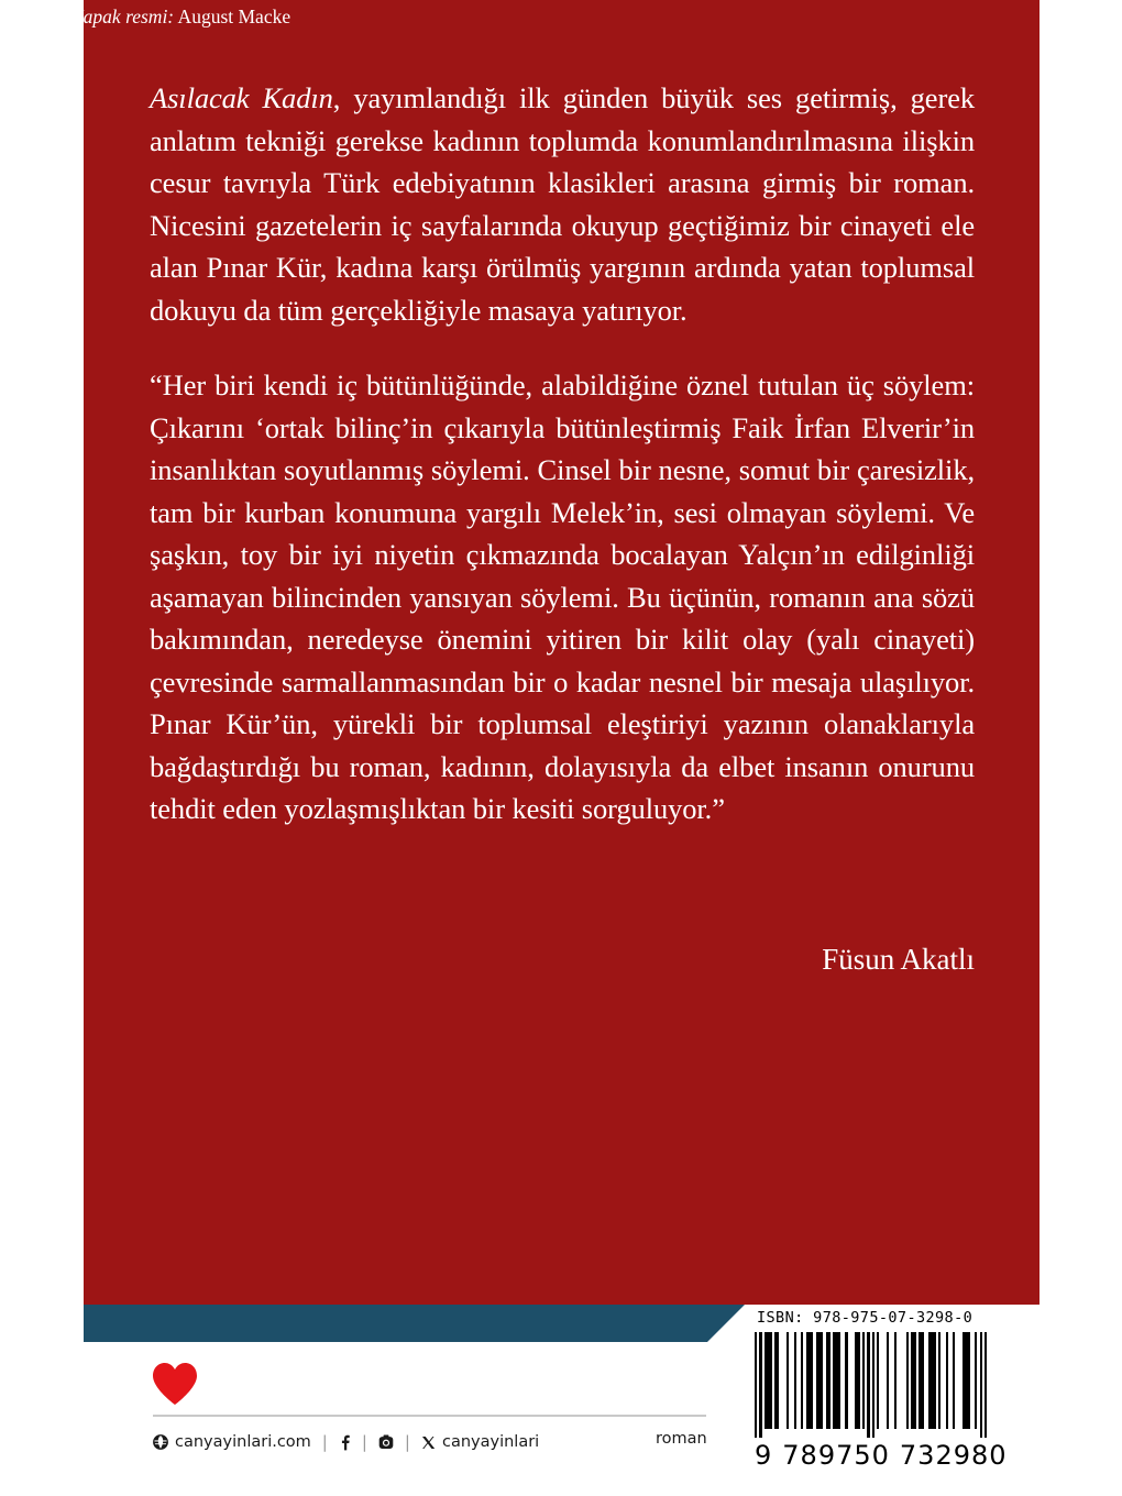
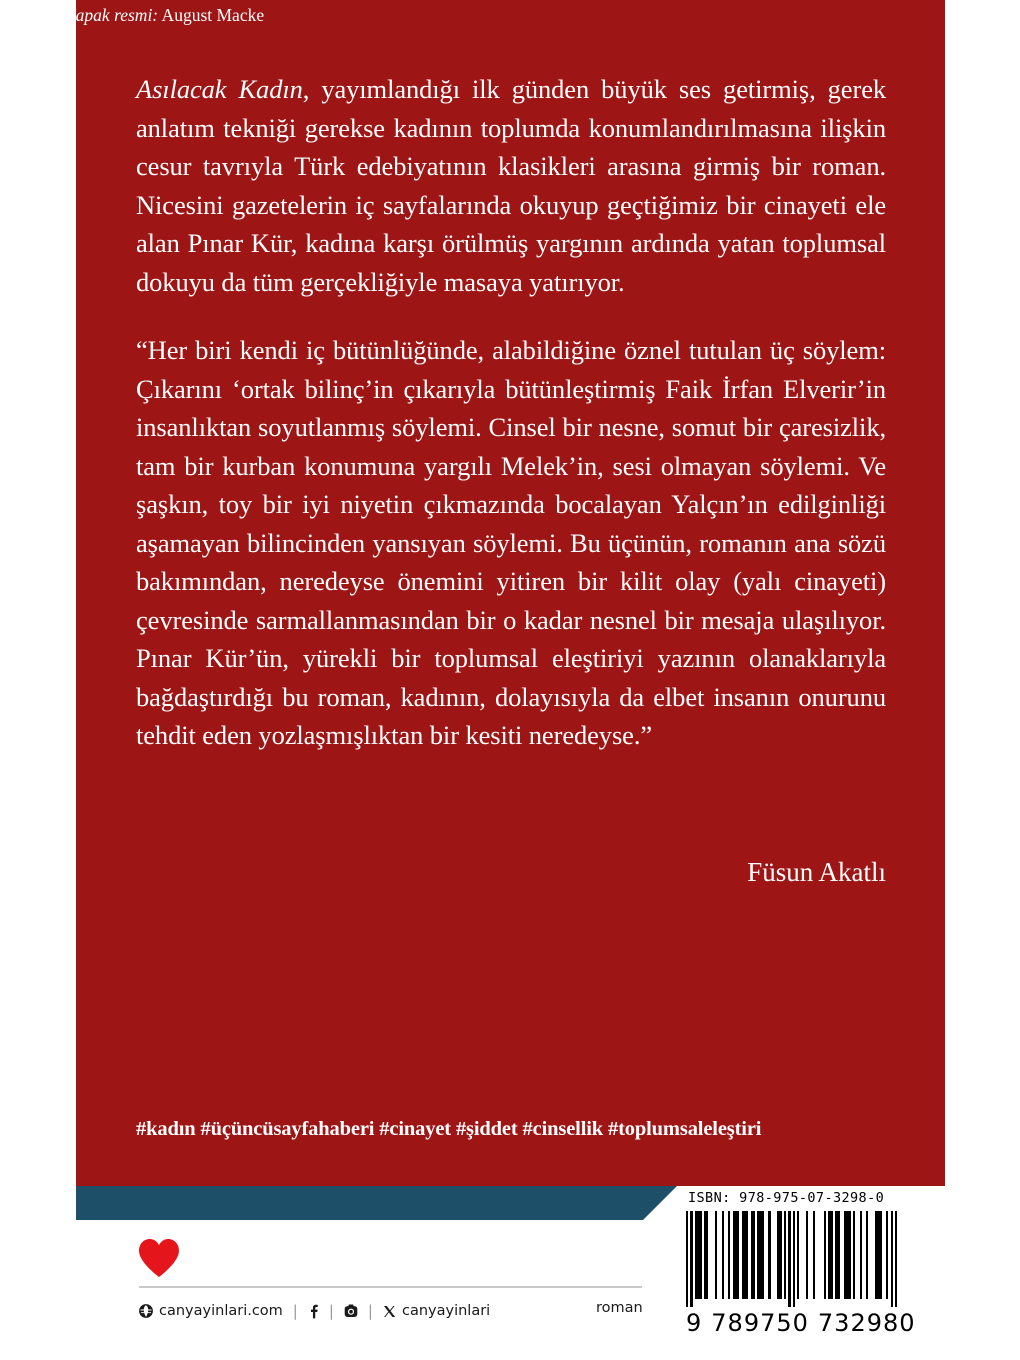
  Asılacak Kadın, yayımlandığı ilk günden büyük ses getirmiş, gerek anlatım tekniği gerekse kadının toplumda konumlandırılmasına ilişkin cesur tavrıyla Türk edebiyatının klasikleri arasına girmiş bir roman. Nicesini gazetelerin iç sayfalarında okuyup geçtiğimiz bir cinayeti ele alan Pınar Kür, kadına karşı örülmüş yargının ardında yatan toplumsal dokuyu da tüm gerçekliğiyle masaya yatırıyor.
- “Her biri kendi iç bütünlüğünde, alabildiğine öznel tutulan üç söylem: Çıkarını ‘ortak bilinç’in çıkarıyla bütünleştirmiş Faik İrfan Elverir’in insanlıktan soyutlanmış söylemi. Cinsel bir nesne, somut bir çaresizlik, tam bir kurban konumuna yargılı Melek’in, sesi olmayan söylemi. Ve şaşkın, toy bir iyi niyetin çıkmazında bocalayan Yalçın’ın edilginliği aşamayan bilincinden yansıyan söylemi. Bu üçünün, romanın ana sözü bakımından, neredeyse önemini yitiren bir kilit olay (yalı cinayeti) çevresinde sarmallanmasından bir o kadar nesnel bir mesaja ulaşılıyor. Pınar Kür’ün, yürekli bir toplumsal eleştiriyi yazının olanaklarıyla bağdaştırdığı bu roman, kadının, dolayısıyla da elbet insanın onurunu tehdit eden yozlaşmışlıktan bir kesiti sorguluyor.”
+ “Her biri kendi iç bütünlüğünde, alabildiğine öznel tutulan üç söylem: Çıkarını ‘ortak bilinç’in çıkarıyla bütünleştirmiş Faik İrfan Elverir’in insanlıktan soyutlanmış söylemi. Cinsel bir nesne, somut bir çaresizlik, tam bir kurban konumuna yargılı Melek’in, sesi olmayan söylemi. Ve şaşkın, toy bir iyi niyetin çıkmazında bocalayan Yalçın’ın edilginliği aşamayan bilincinden yansıyan söylemi. Bu üçünün, romanın ana sözü bakımından, neredeyse önemini yitiren bir kilit olay (yalı cinayeti) çevresinde sarmallanmasından bir o kadar nesnel bir mesaja ulaşılıyor. Pınar Kür’ün, yürekli bir toplumsal eleştiriyi yazının olanaklarıyla bağdaştırdığı bu roman, kadının, dolayısıyla da elbet insanın onurunu tehdit eden yozlaşmışlıktan bir kesiti neredeyse.”
  Füsun Akatlı
+ #kadın #üçüncüsayfahaberi #cinayet #şiddet #cinsellik #toplumsaleleştiri
  Kapak resmi: August Macke
  canyayinlari.com
  |
  |
  |
  canyayinlari
  roman
  ISBN: 978-975-07-3298-0
  9 789750 732980
